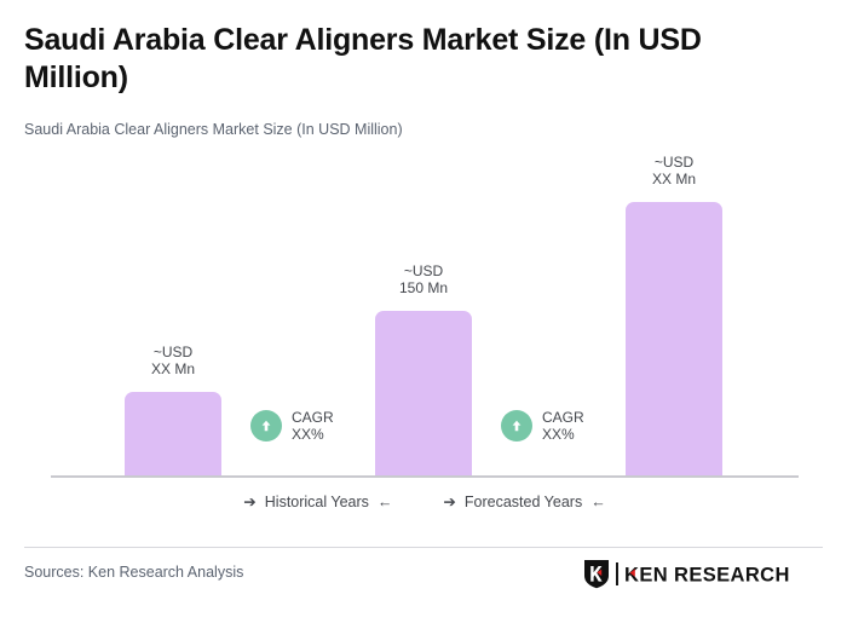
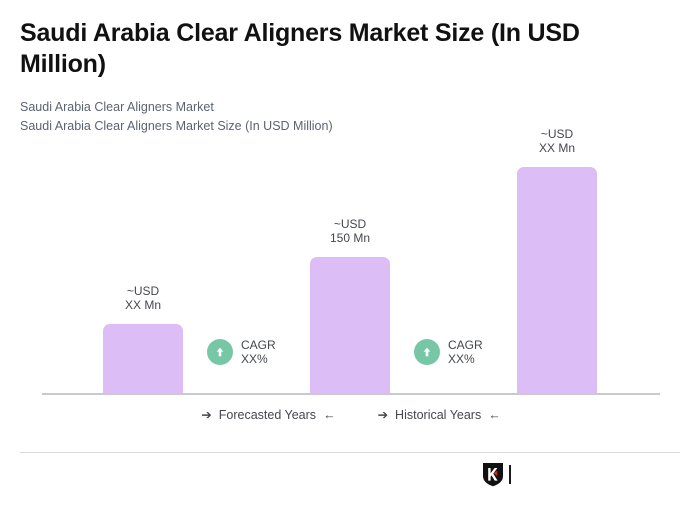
  Saudi Arabia Clear Aligners Market Size (In USD Million)
+ Saudi Arabia Clear Aligners Market
  Saudi Arabia Clear Aligners Market Size (In USD Million)
  ~USD
  XX Mn
  ~USD
  150 Mn
  ~USD
  XX Mn
  CAGR
  XX%
  CAGR
  XX%
  ➔
- Historical Years
+ Forecasted Years
  ←
  ➔
- Forecasted Years
+ Historical Years
  ←
- Sources: Ken Research Analysis
- KEN RESEARCH
